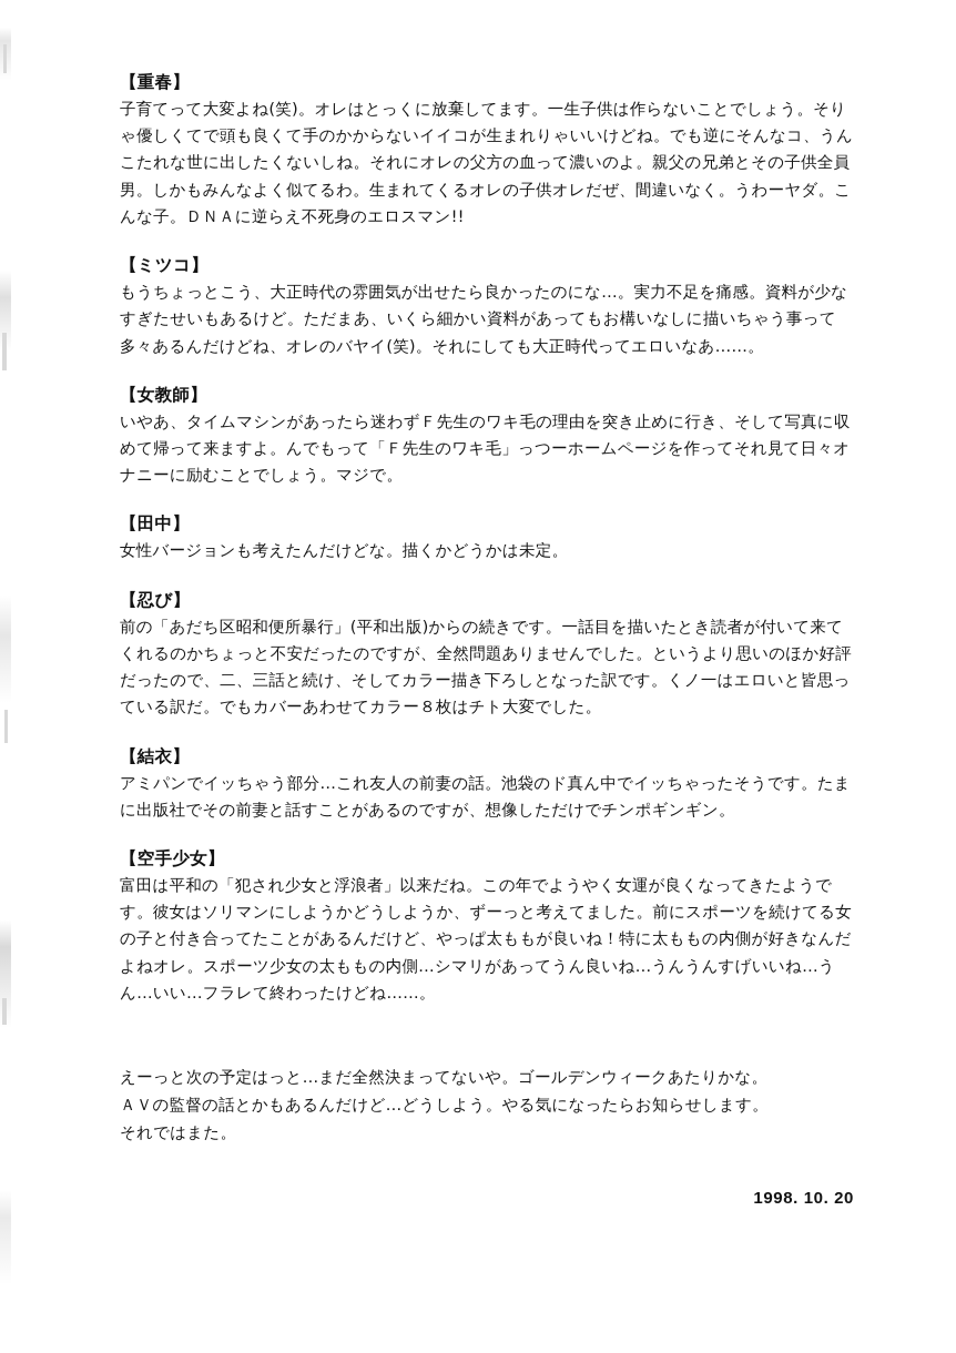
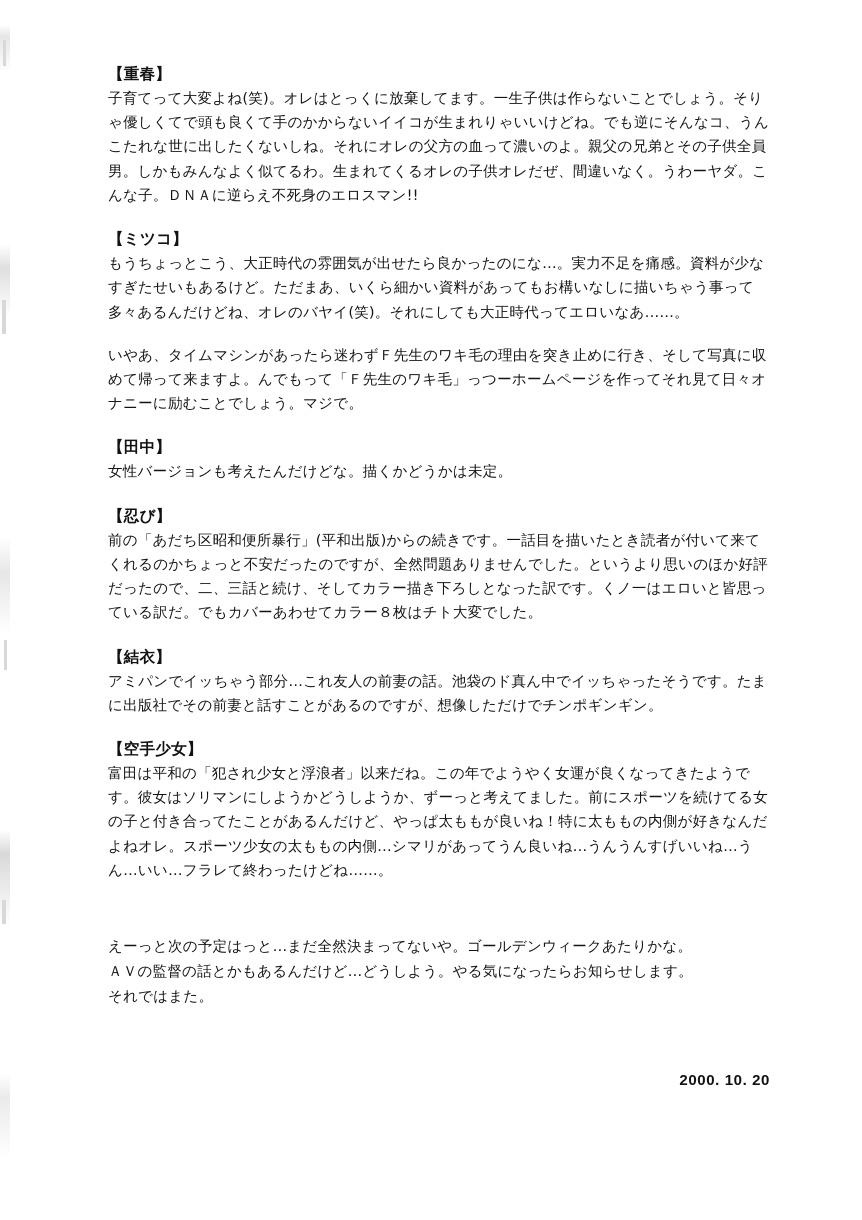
  【重春】
  子育てって大変よね(笑)。オレはとっくに放棄してます。一生子供は作らないことでしょう。そりゃ優しくてで頭も良くて手のかからないイイコが生まれりゃいいけどね。でも逆にそんなコ、うんこたれな世に出したくないしね。それにオレの父方の血って濃いのよ。親父の兄弟とその子供全員男。しかもみんなよく似てるわ。生まれてくるオレの子供オレだぜ、間違いなく。うわーヤダ。こんな子。ＤＮＡに逆らえ不死身のエロスマン!!
  【ミツコ】
  もうちょっとこう、大正時代の雰囲気が出せたら良かったのにな…。実力不足を痛感。資料が少なすぎたせいもあるけど。ただまあ、いくら細かい資料があってもお構いなしに描いちゃう事って多々あるんだけどね、オレのバヤイ(笑)。それにしても大正時代ってエロいなあ……。
- 【女教師】
  いやあ、タイムマシンがあったら迷わずＦ先生のワキ毛の理由を突き止めに行き、そして写真に収めて帰って来ますよ。んでもって「Ｆ先生のワキ毛」っつーホームページを作ってそれ見て日々オナニーに励むことでしょう。マジで。
  【田中】
  女性バージョンも考えたんだけどな。描くかどうかは未定。
  【忍び】
  前の「あだち区昭和便所暴行」(平和出版)からの続きです。一話目を描いたとき読者が付いて来てくれるのかちょっと不安だったのですが、全然問題ありませんでした。というより思いのほか好評だったので、二、三話と続け、そしてカラー描き下ろしとなった訳です。くノ一はエロいと皆思っている訳だ。でもカバーあわせてカラー８枚はチト大変でした。
  【結衣】
  アミパンでイッちゃう部分…これ友人の前妻の話。池袋のド真ん中でイッちゃったそうです。たまに出版社でその前妻と話すことがあるのですが、想像しただけでチンポギンギン。
  【空手少女】
  富田は平和の「犯され少女と浮浪者」以来だね。この年でようやく女運が良くなってきたようです。彼女はソリマンにしようかどうしようか、ずーっと考えてました。前にスポーツを続けてる女の子と付き合ってたことがあるんだけど、やっぱ太ももが良いね！特に太ももの内側が好きなんだよねオレ。スポーツ少女の太ももの内側…シマリがあってうん良いね…うんうんすげいいね…うん…いい…フラレて終わったけどね……。
  えーっと次の予定はっと…まだ全然決まってないや。ゴールデンウィークあたりかな。
  ＡＶの監督の話とかもあるんだけど…どうしよう。やる気になったらお知らせします。
  それではまた。
- 1998. 10. 20
+ 2000. 10. 20
